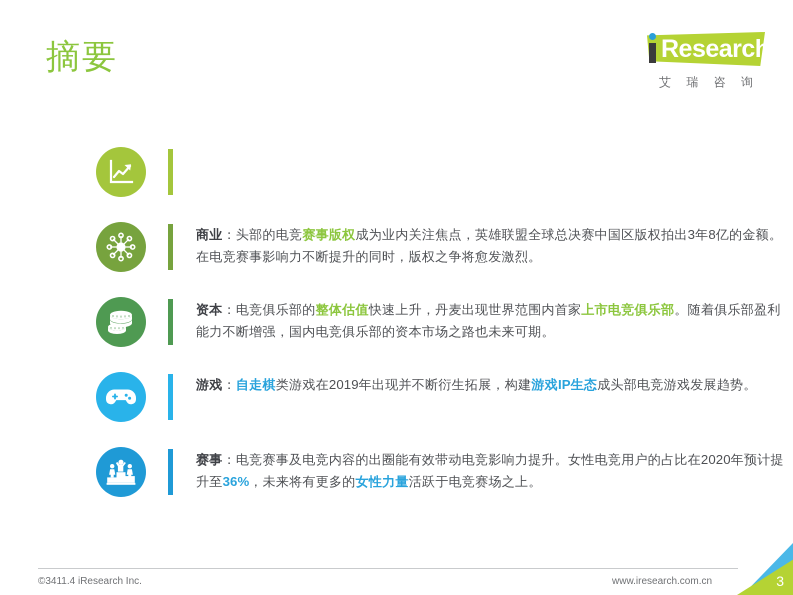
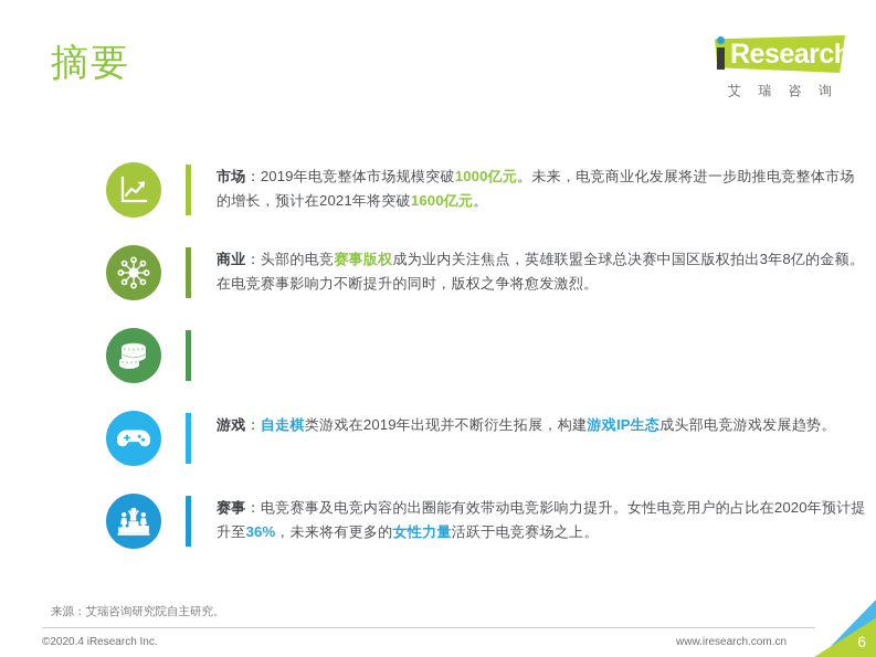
  摘要
  Research
  艾 瑞 咨 询
+ 市场：2019年电竞整体市场规模突破1000亿元。未来，电竞商业化发展将进一步助推电竞整体市场的增长，预计在2021年将突破1600亿元。
  商业：头部的电竞赛事版权成为业内关注焦点，英雄联盟全球总决赛中国区版权拍出3年8亿的金额。在电竞赛事影响力不断提升的同时，版权之争将愈发激烈。
- 资本：电竞俱乐部的整体估值快速上升，丹麦出现世界范围内首家上市电竞俱乐部。随着俱乐部盈利能力不断增强，国内电竞俱乐部的资本市场之路也未来可期。
  游戏：自走棋类游戏在2019年出现并不断衍生拓展，构建游戏IP生态成头部电竞游戏发展趋势。
  赛事：电竞赛事及电竞内容的出圈能有效带动电竞影响力提升。女性电竞用户的占比在2020年预计提升至36%，未来将有更多的女性力量活跃于电竞赛场之上。
+ 来源：艾瑞咨询研究院自主研究。
- ©3411.4 iResearch Inc.
+ ©2020.4 iResearch Inc.
  www.iresearch.com.cn
- 3
+ 6
